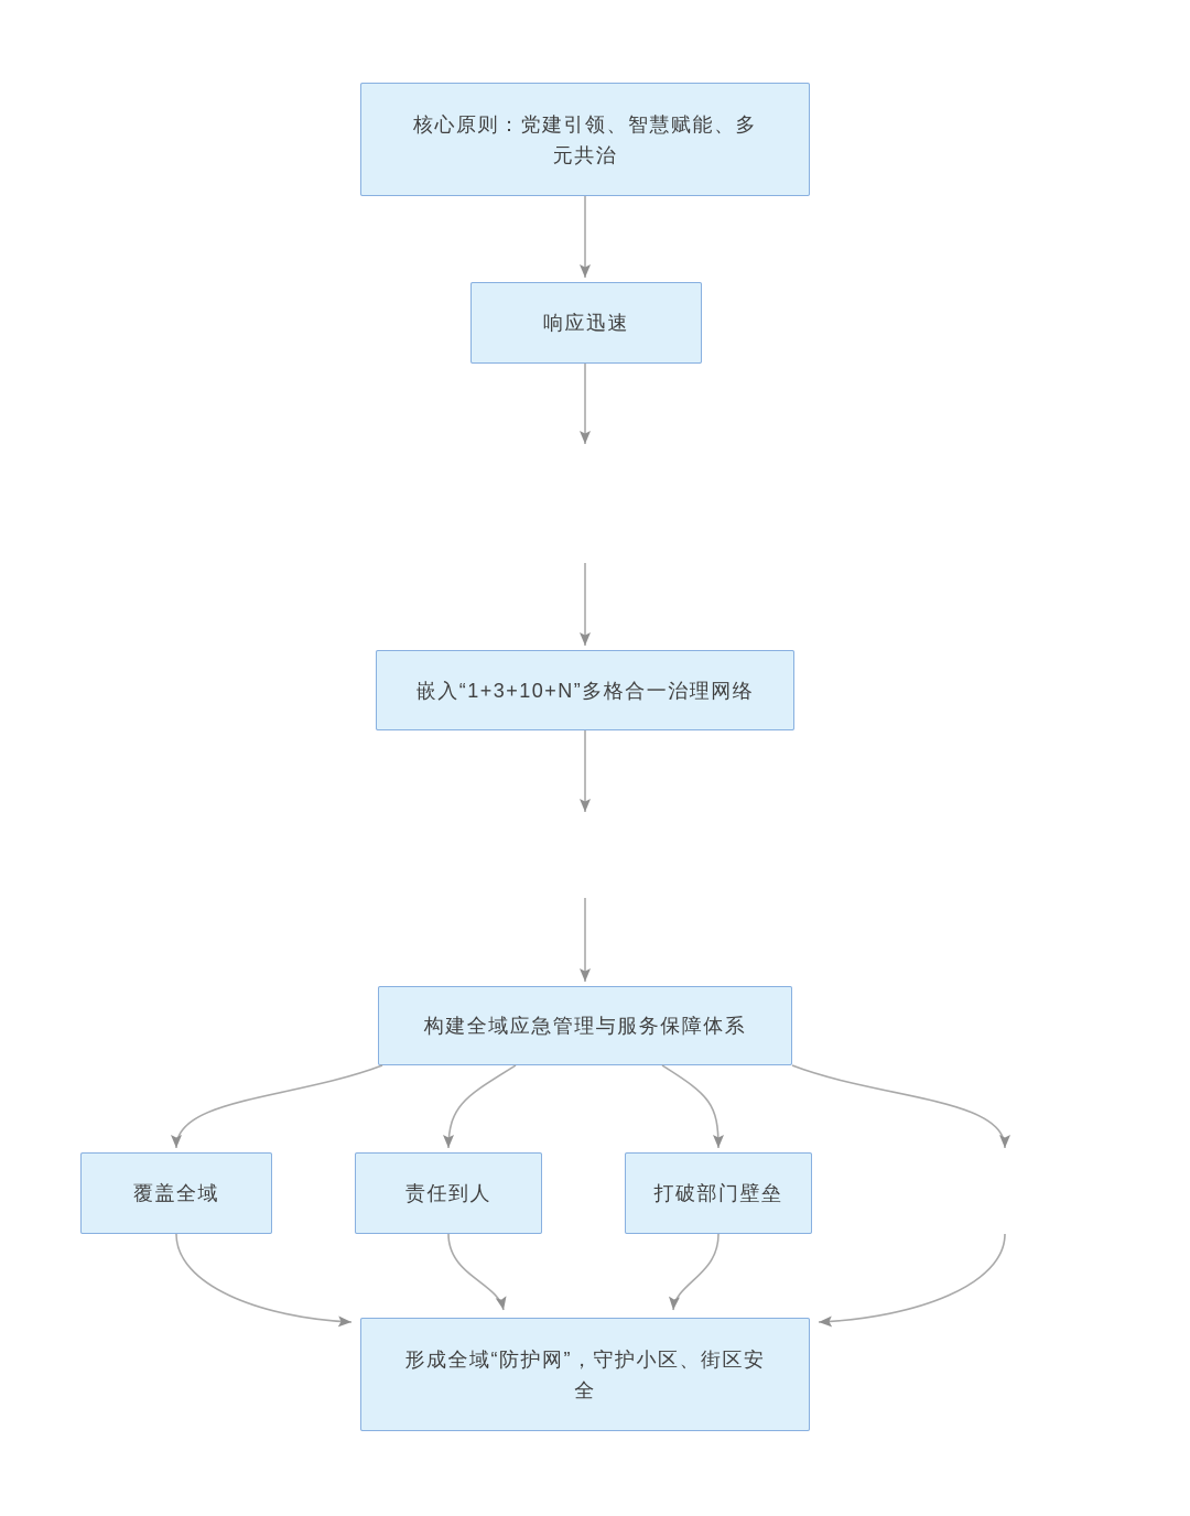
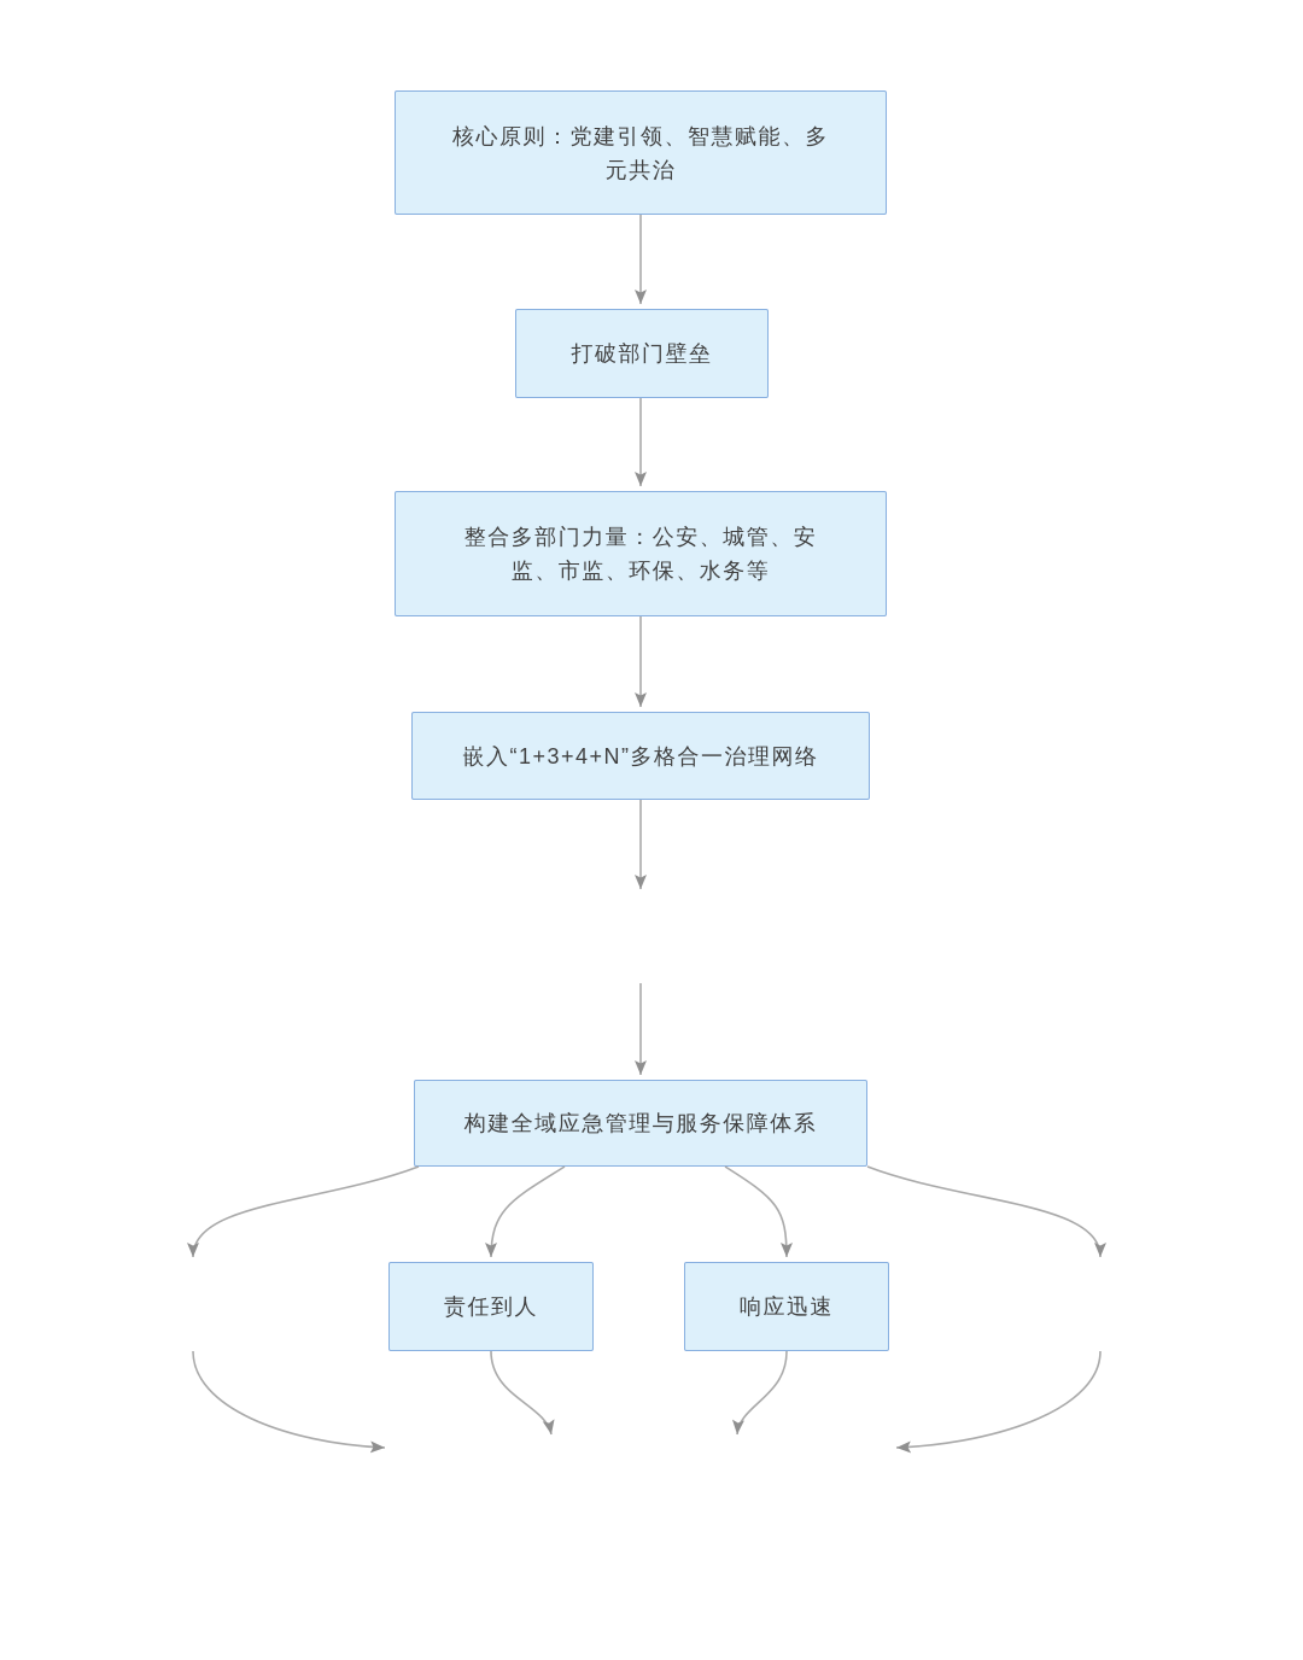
  核心原则：党建引领、智慧赋能、多
  元共治
- 响应迅速
+ 打破部门壁垒
+ 整合多部门力量：公安、城管、安
+ 监、市监、环保、水务等
- 嵌入“1+3+10+N”多格合一治理网络
+ 嵌入“1+3+4+N”多格合一治理网络
  构建全域应急管理与服务保障体系
- 覆盖全域
  责任到人
- 打破部门壁垒
+ 响应迅速
- 形成全域“防护网”，守护小区、街区安
- 全
